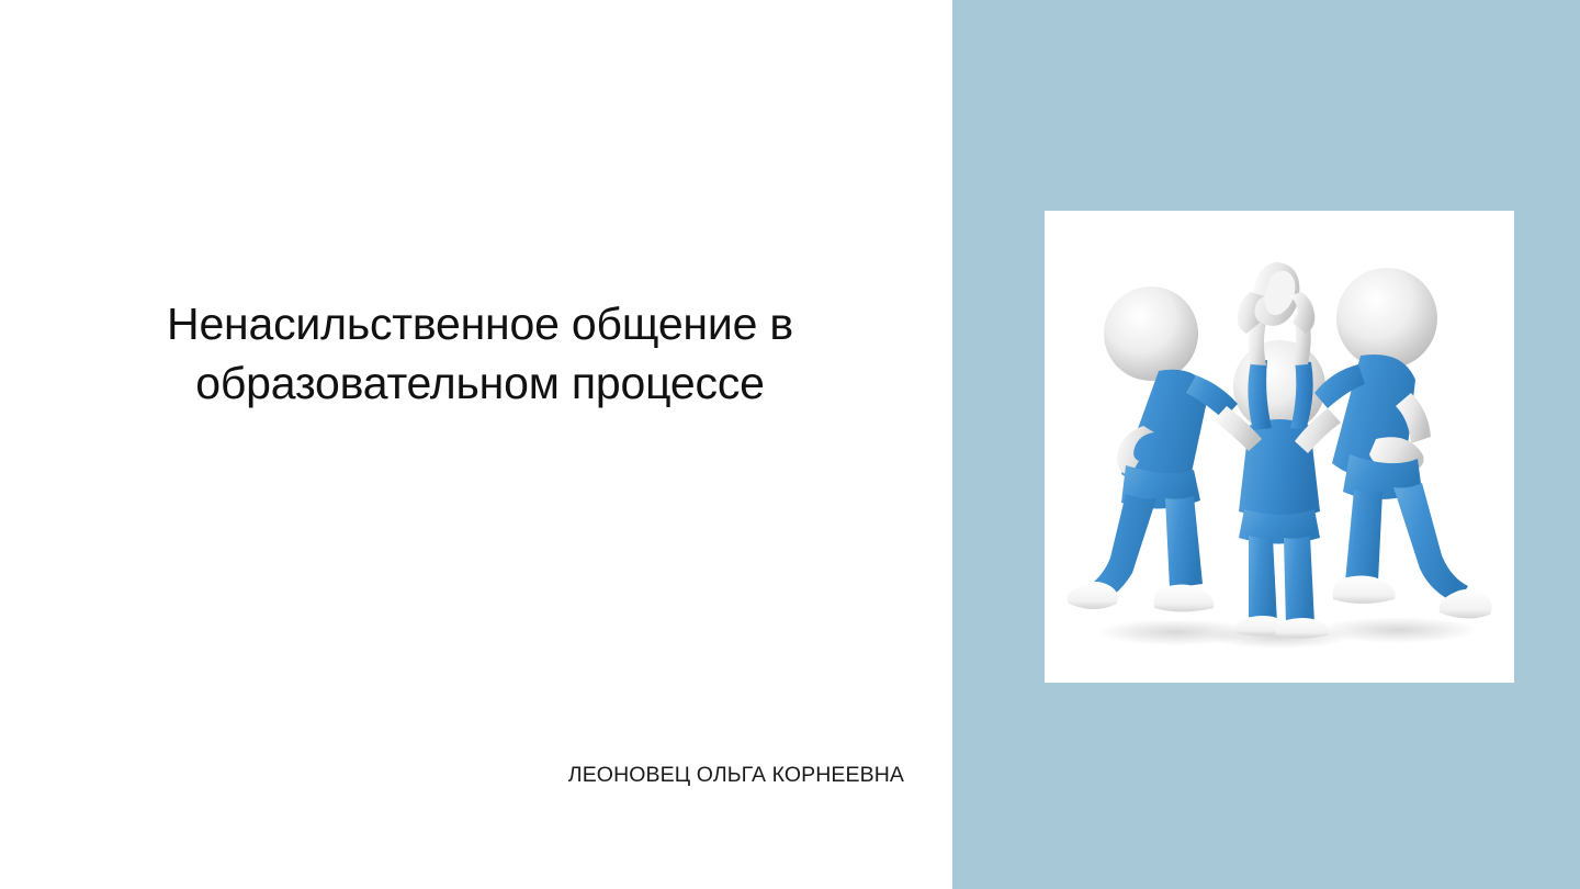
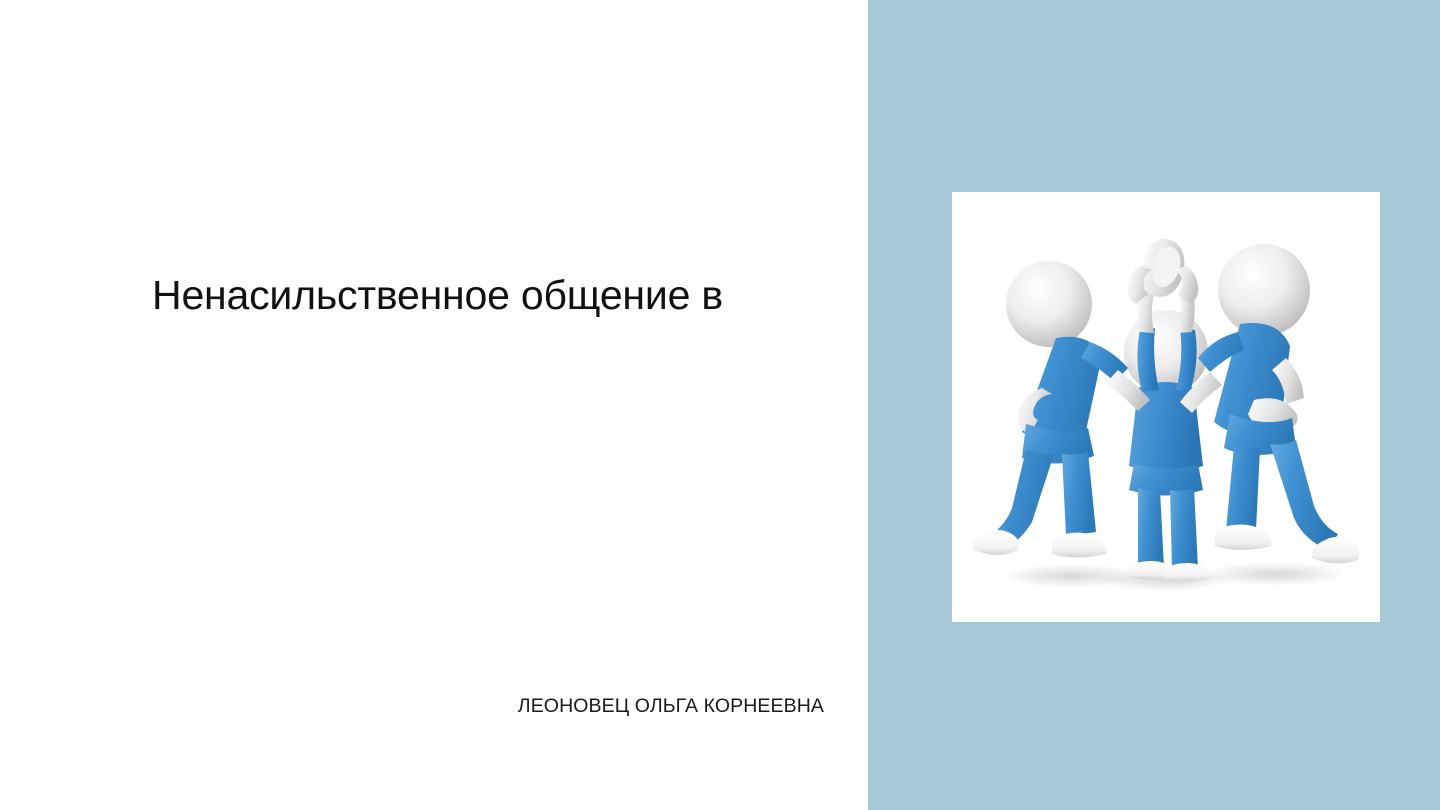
  Ненасильственное общение в
- образовательном процессе
  ЛЕОНОВЕЦ ОЛЬГА КОРНЕЕВНА
